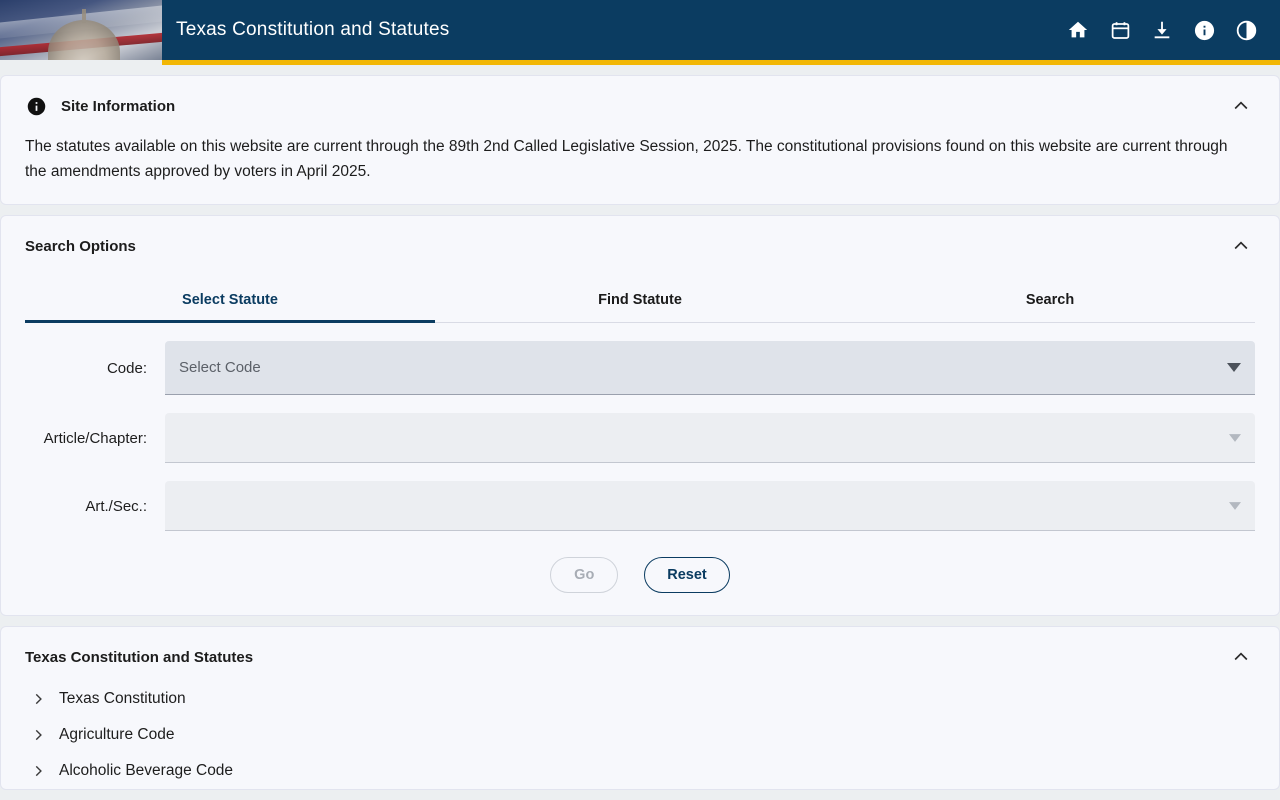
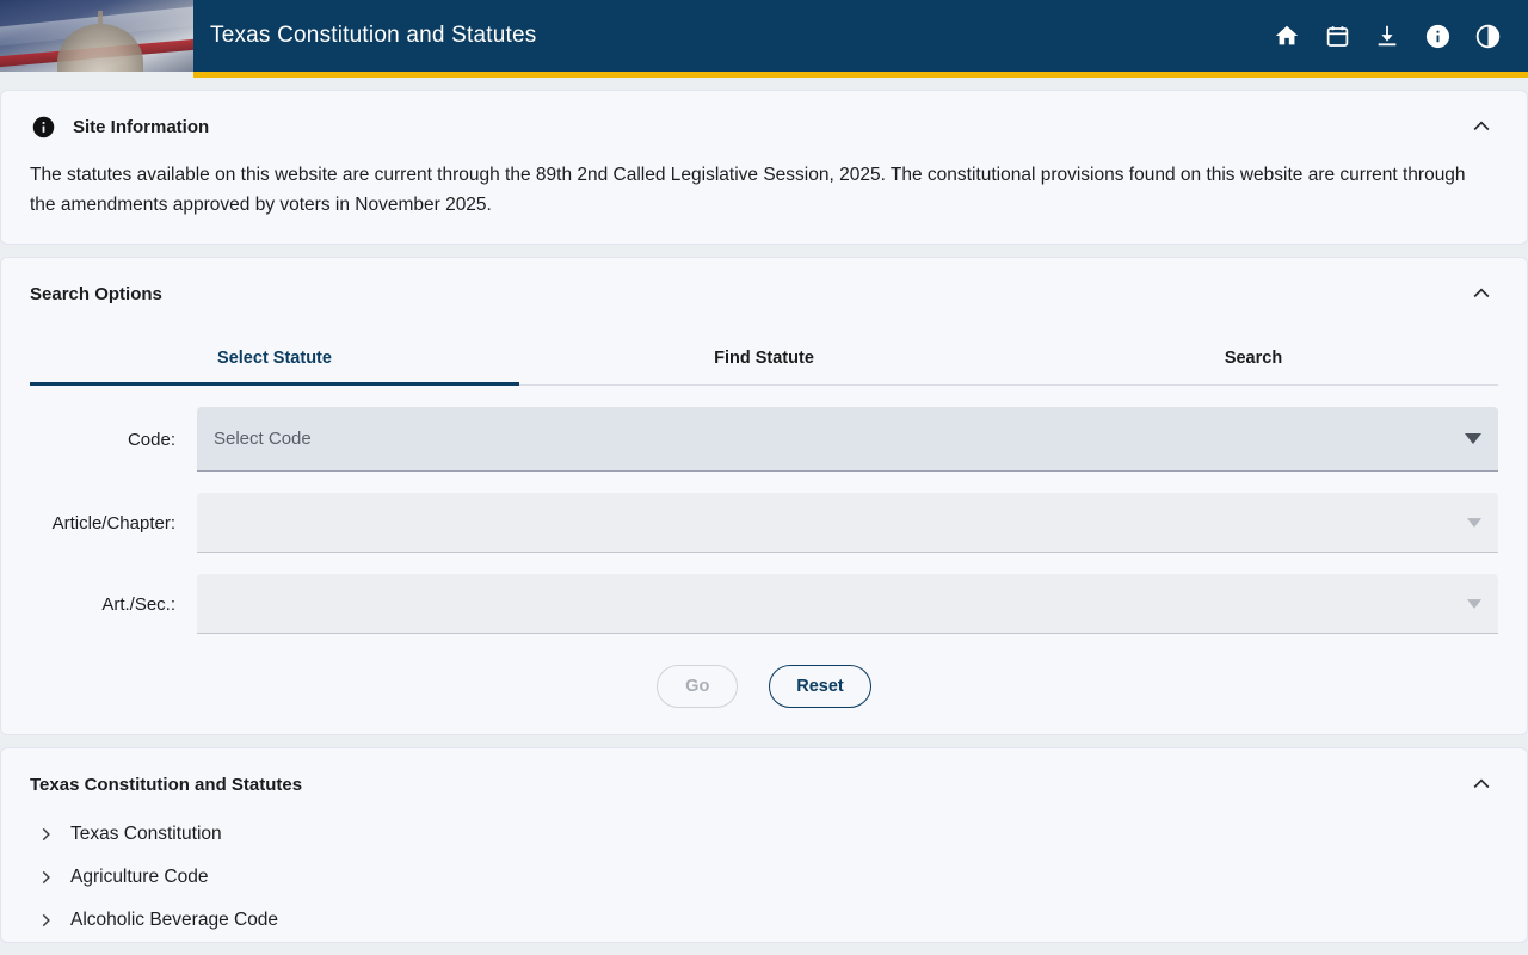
  Texas Constitution and Statutes
  Site Information
- The statutes available on this website are current through the 89th 2nd Called Legislative Session, 2025. The constitutional provisions found on this website are current through the amendments approved by voters in April 2025.
+ The statutes available on this website are current through the 89th 2nd Called Legislative Session, 2025. The constitutional provisions found on this website are current through the amendments approved by voters in November 2025.
  Search Options
  Select Statute
  Find Statute
  Search
  Code:
  Select Code
  Article/Chapter:
  Art./Sec.:
  Go
  Reset
  Texas Constitution and Statutes
  Texas Constitution
  Agriculture Code
  Alcoholic Beverage Code
